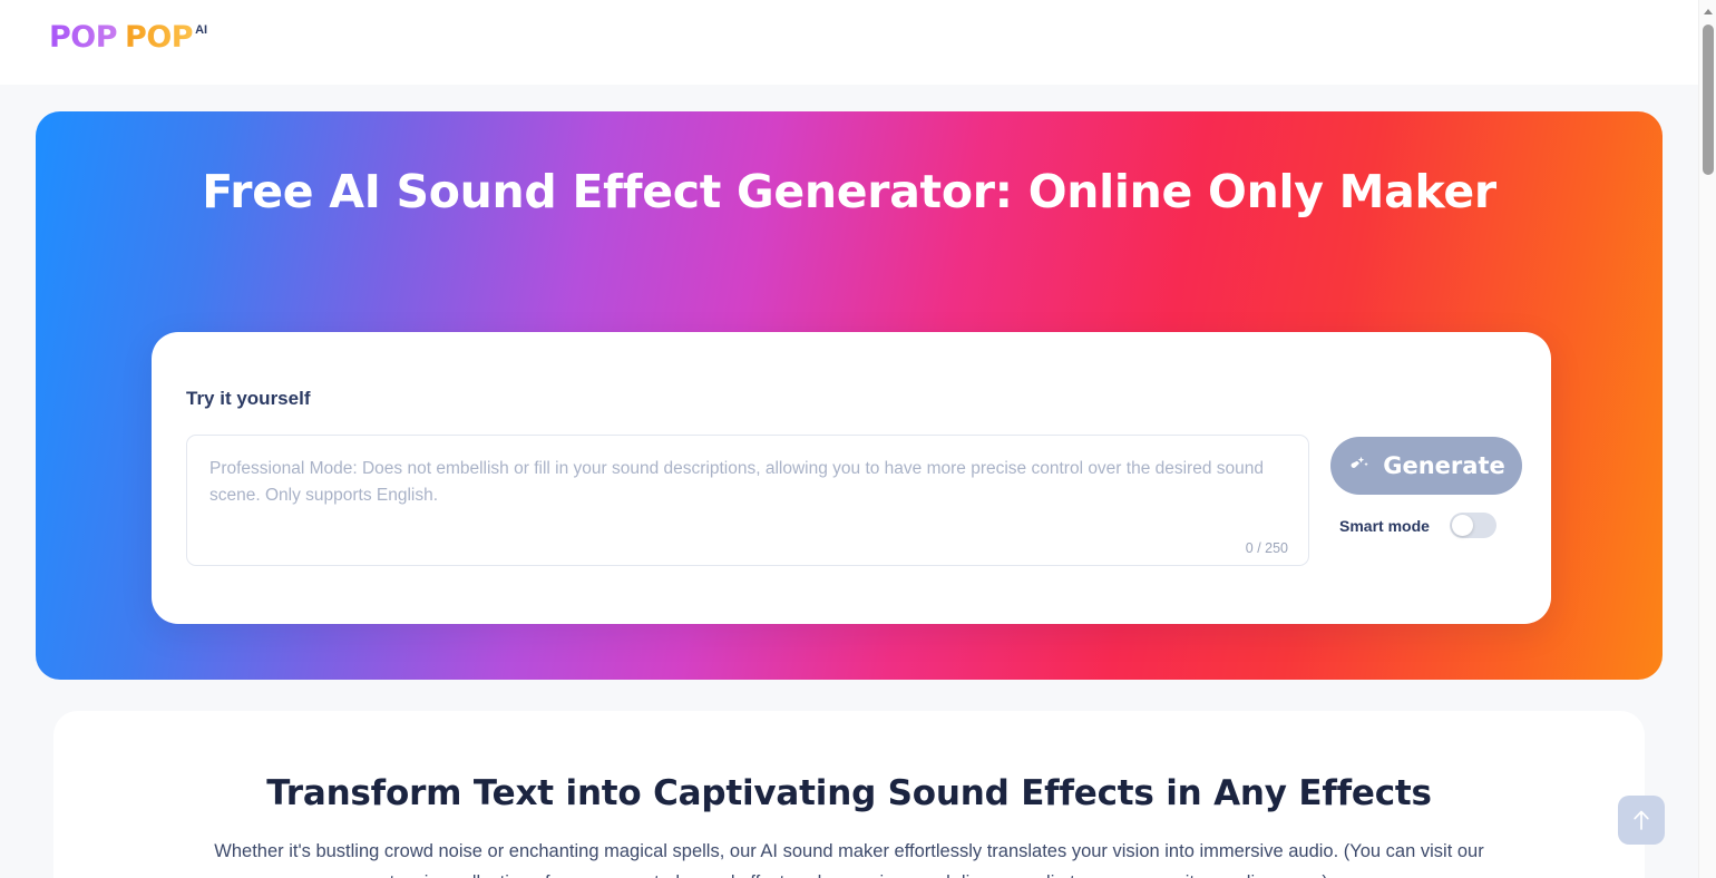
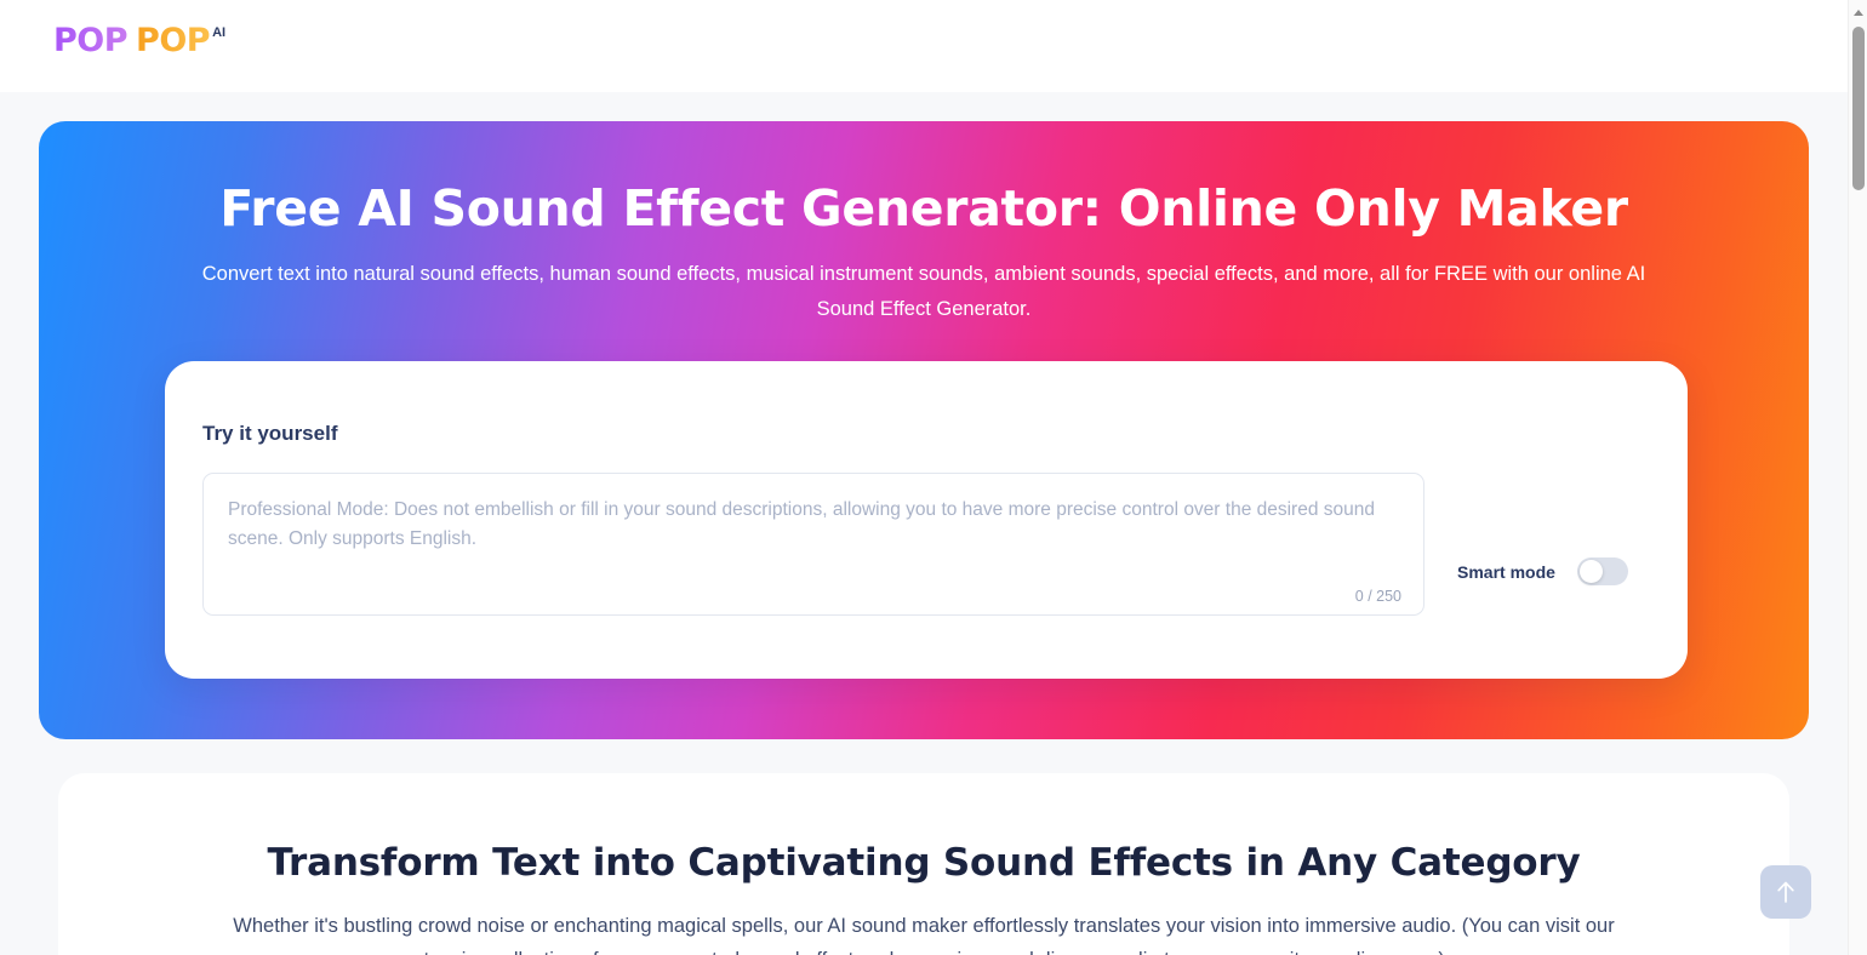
  POP
  POP
  AI
  Free AI Sound Effect Generator: Online Only Maker
+ Convert text into natural sound effects, human sound effects, musical instrument sounds, ambient sounds, special effects, and more, all for FREE with our online AI Sound Effect Generator.
  Try it yourself
  Professional Mode: Does not embellish or fill in your sound descriptions, allowing you to have more precise control over the desired sound scene. Only supports English.
  0 / 250
- Generate
  Smart mode
- Transform Text into Captivating Sound Effects in Any Effects
+ Transform Text into Captivating Sound Effects in Any Category
